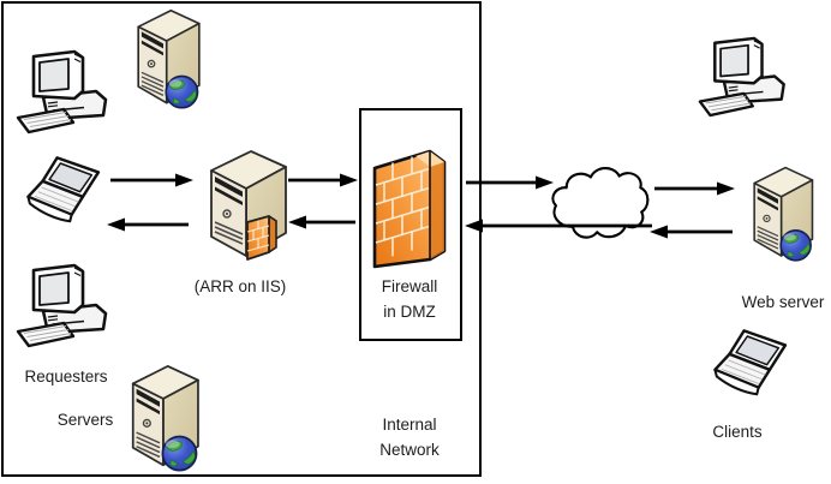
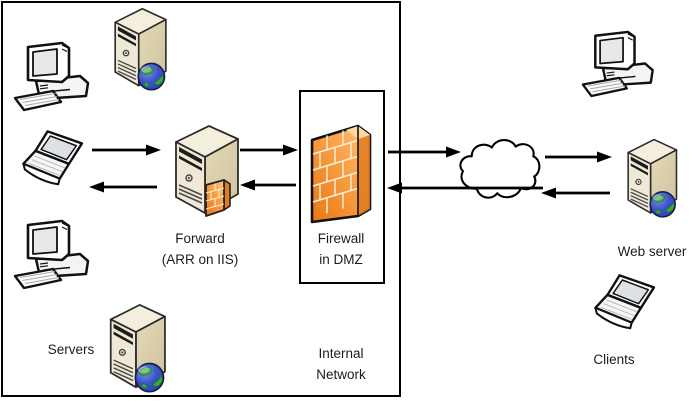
- Requesters
  Servers
+ Forward
  (ARR on IIS)
  Firewall
  in DMZ
  Internal
  Network
  Web server
  Clients
